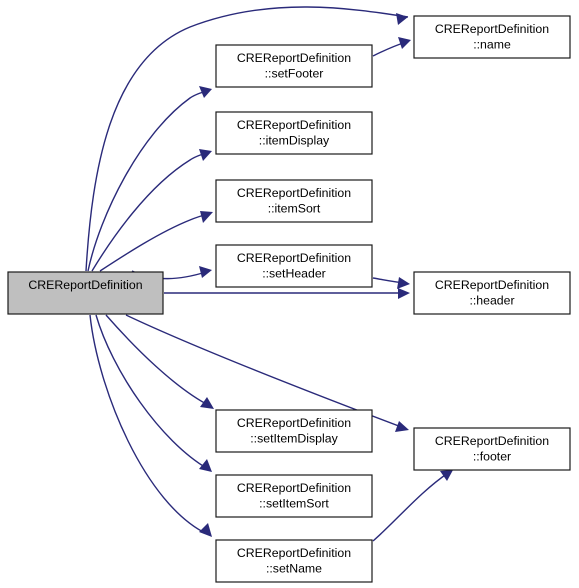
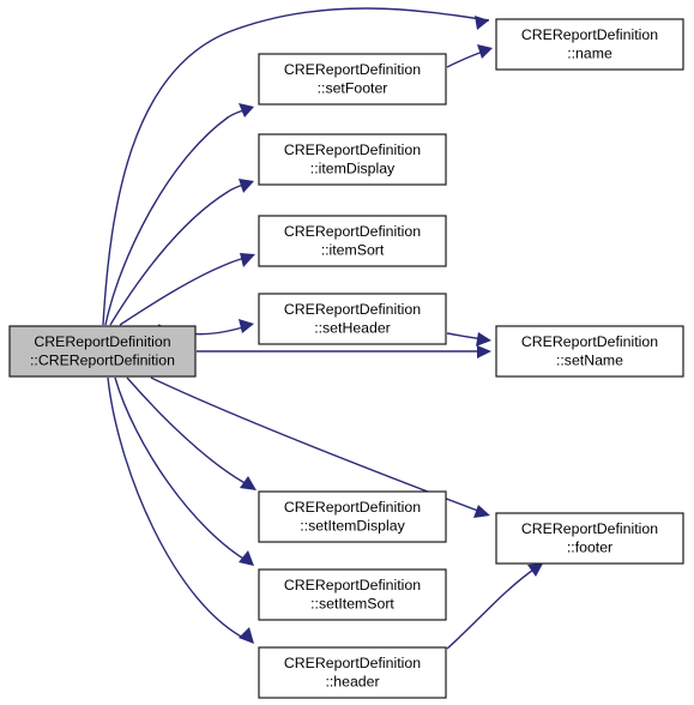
  CREReportDefinition
+ ::CREReportDefinition
  CREReportDefinition
  ::setFooter
  CREReportDefinition
  ::itemDisplay
  CREReportDefinition
  ::itemSort
  CREReportDefinition
  ::setHeader
  CREReportDefinition
  ::setItemDisplay
  CREReportDefinition
  ::setItemSort
  CREReportDefinition
- ::setName
+ ::header
  CREReportDefinition
  ::name
  CREReportDefinition
- ::header
+ ::setName
  CREReportDefinition
  ::footer
